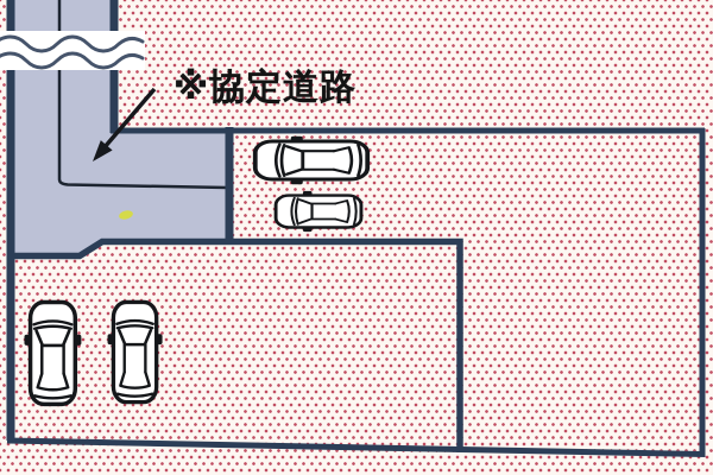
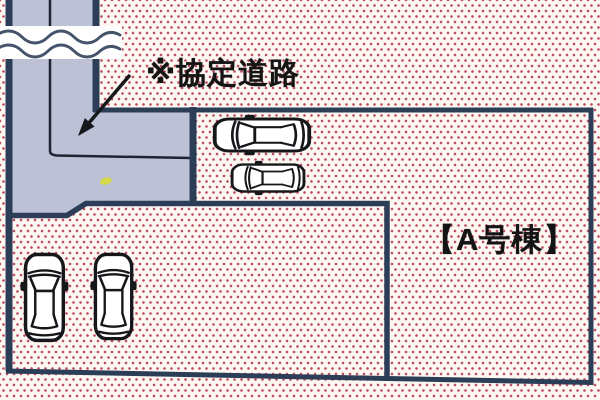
  ※協定道路
+ 【A号棟】
